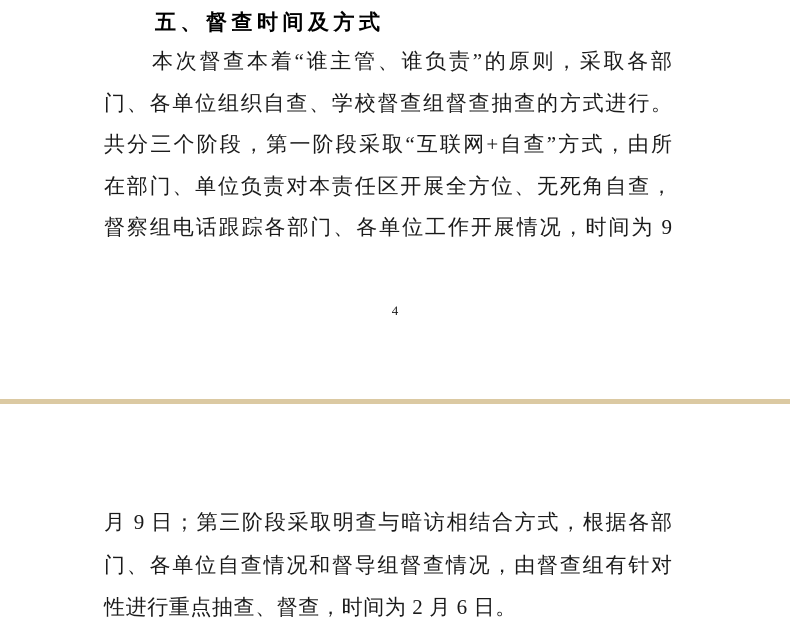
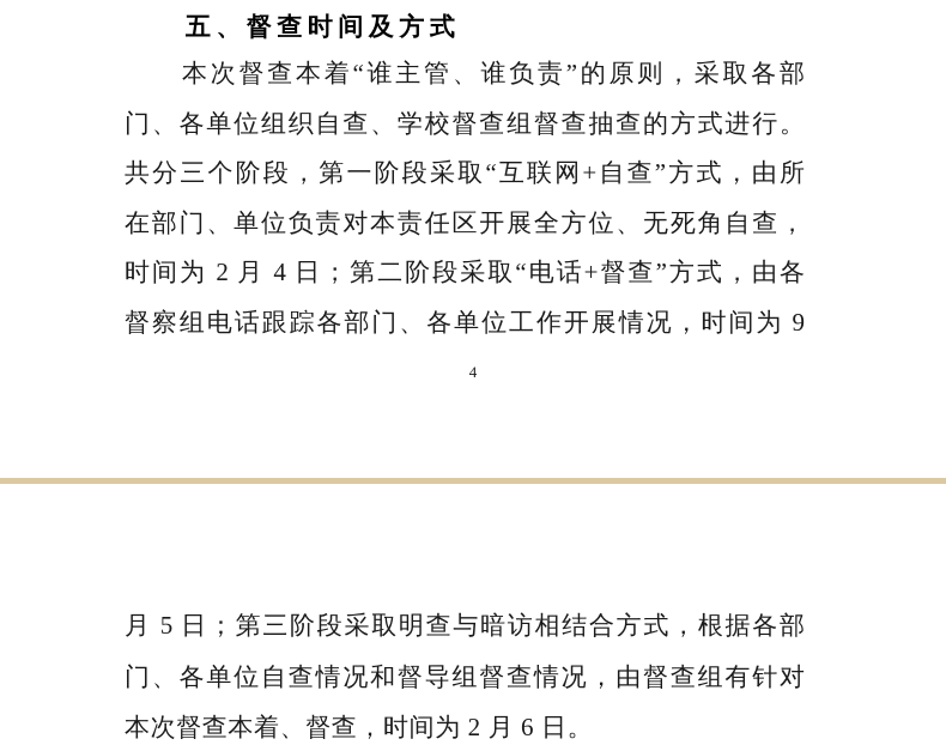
  五、督查时间及方式
  本次督查本着“谁主管、谁负责”的原则，采取各部
  门、各单位组织自查、学校督查组督查抽查的方式进行。
  共分三个阶段，第一阶段采取“互联网+自查”方式，由所
  在部门、单位负责对本责任区开展全方位、无死角自查，
+ 时间为 2 月 4 日；第二阶段采取“电话+督查”方式，由各
  督察组电话跟踪各部门、各单位工作开展情况，时间为 9
  4
- 月 9 日；第三阶段采取明查与暗访相结合方式，根据各部
+ 月 5 日；第三阶段采取明查与暗访相结合方式，根据各部
  门、各单位自查情况和督导组督查情况，由督查组有针对
- 性进行重点抽查、督查，时间为 2 月 6 日。
+ 本次督查本着、督查，时间为 2 月 6 日。
